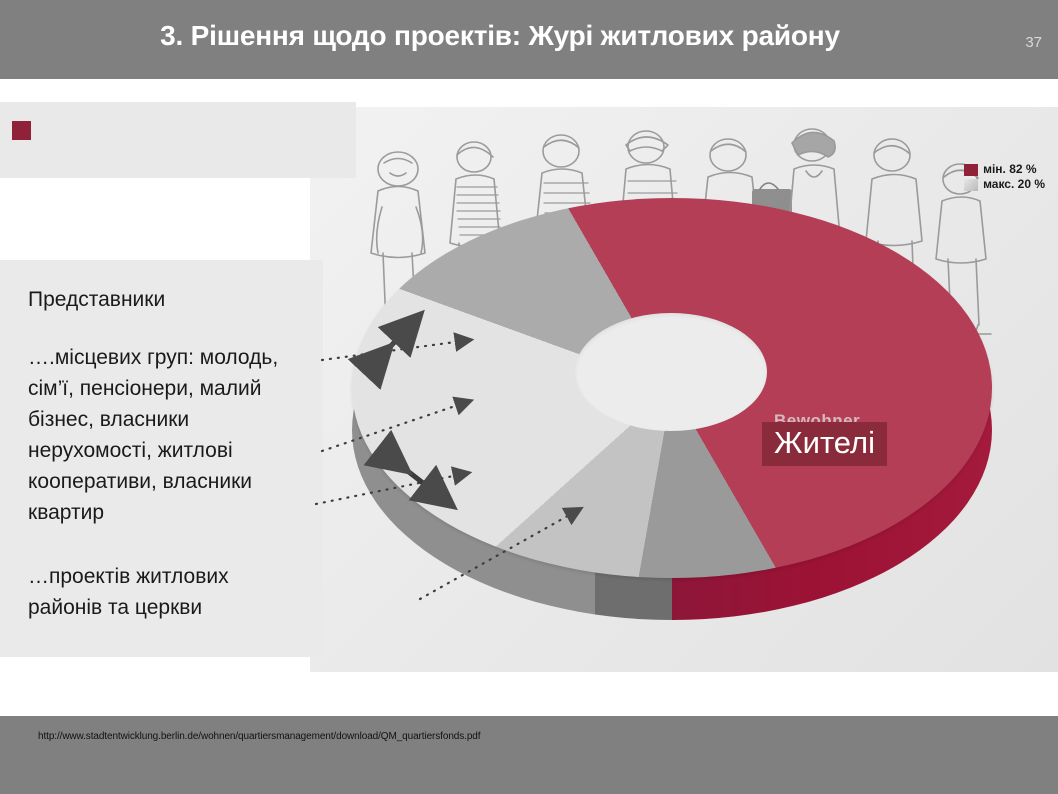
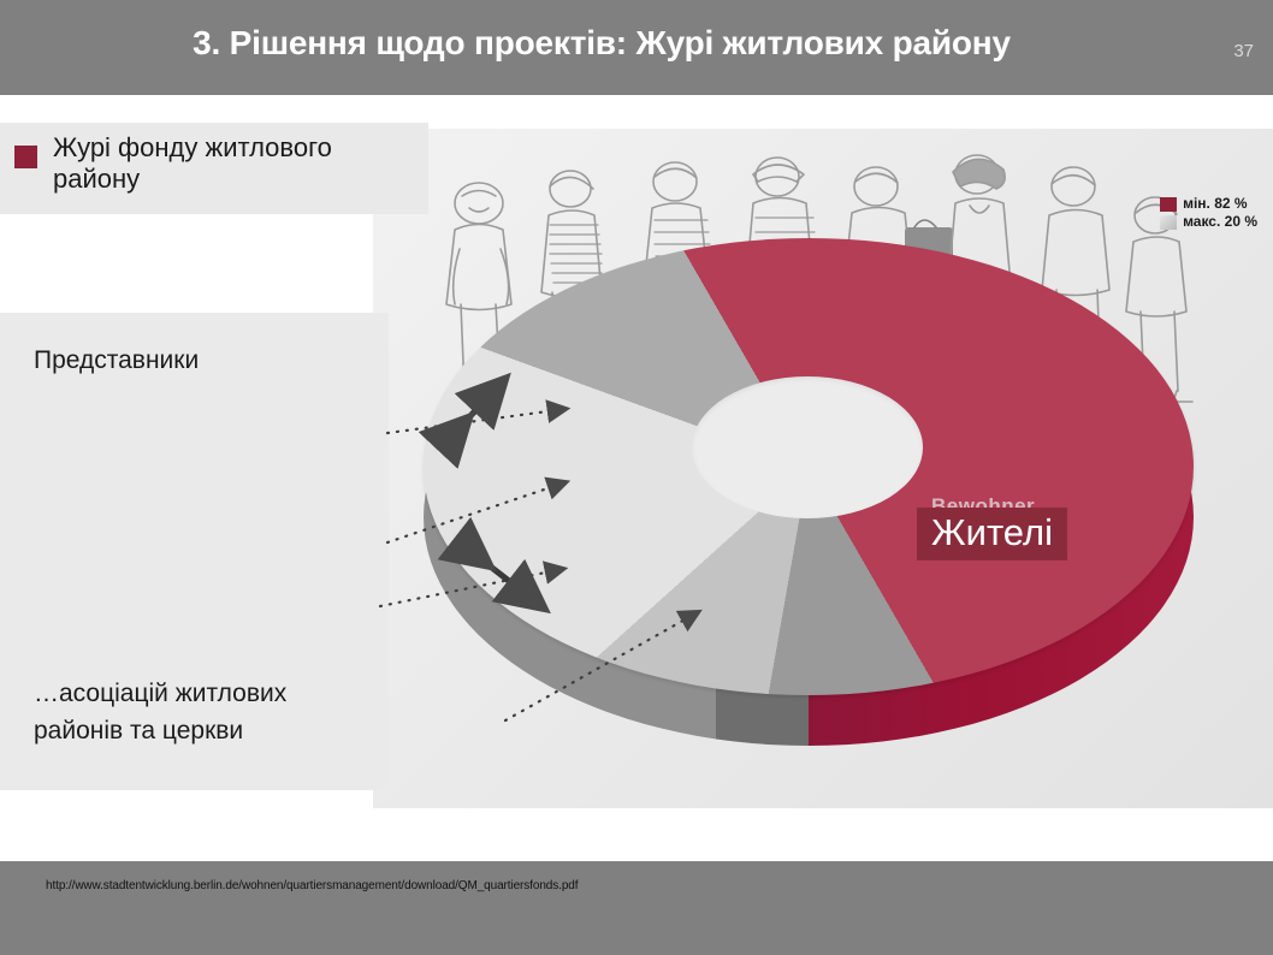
  3. Рішення щодо проектів: Журі житлових району
  37
  Bewohner
  Жителі
  мін. 82 %
  макс. 20 %
+ Журі фонду житлового району
  Представники
- ….місцевих груп: молодь, сім’ї, пенсіонери, малий бізнес, власники нерухомості, житлові кооперативи, власники квартир
- …проектів житлових районів та церкви
+ …асоціацій житлових районів та церкви
  http://www.stadtentwicklung.berlin.de/wohnen/quartiersmanagement/download/QM_quartiersfonds.pdf
